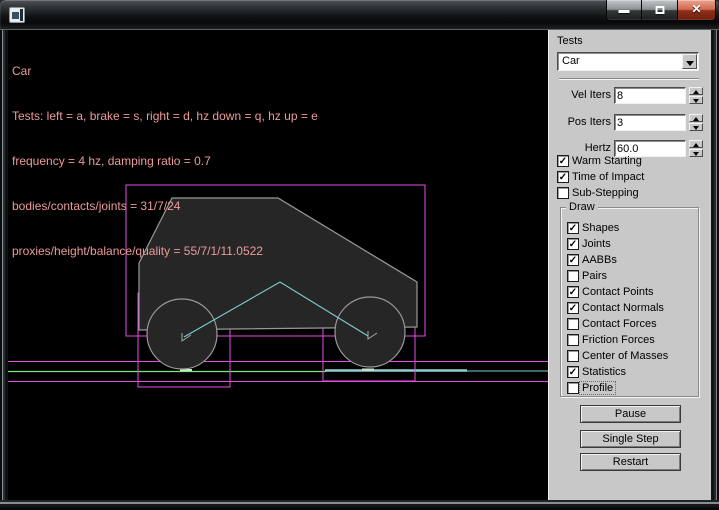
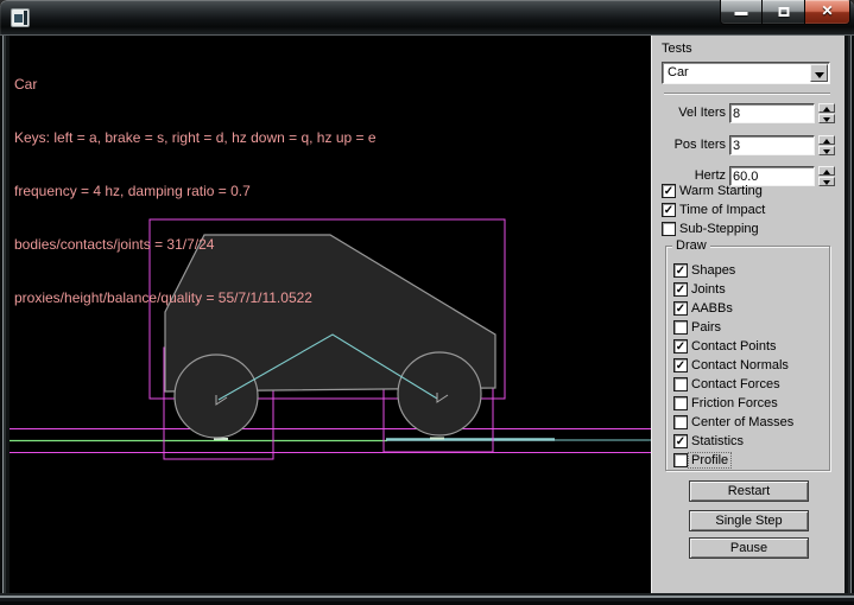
  ✕
  Car
- Tests: left = a, brake = s, right = d, hz down = q, hz up = e
+ Keys: left = a, brake = s, right = d, hz down = q, hz up = e
  frequency = 4 hz, damping ratio = 0.7
  bodies/contacts/joints = 31/7/24
  proxies/height/balance/quality = 55/7/1/11.0522
  Tests
  Car
  Vel Iters
  8
  Pos Iters
  3
  Hertz
  60.0
  ✓
  Warm Starting
  ✓
  Time of Impact
  Sub-Stepping
  Draw
  ✓
  Shapes
  ✓
  Joints
  ✓
  AABBs
  Pairs
  ✓
  Contact Points
  ✓
  Contact Normals
  Contact Forces
  Friction Forces
  Center of Masses
  ✓
  Statistics
  Profile
- Pause
+ Restart
  Single Step
- Restart
+ Pause
